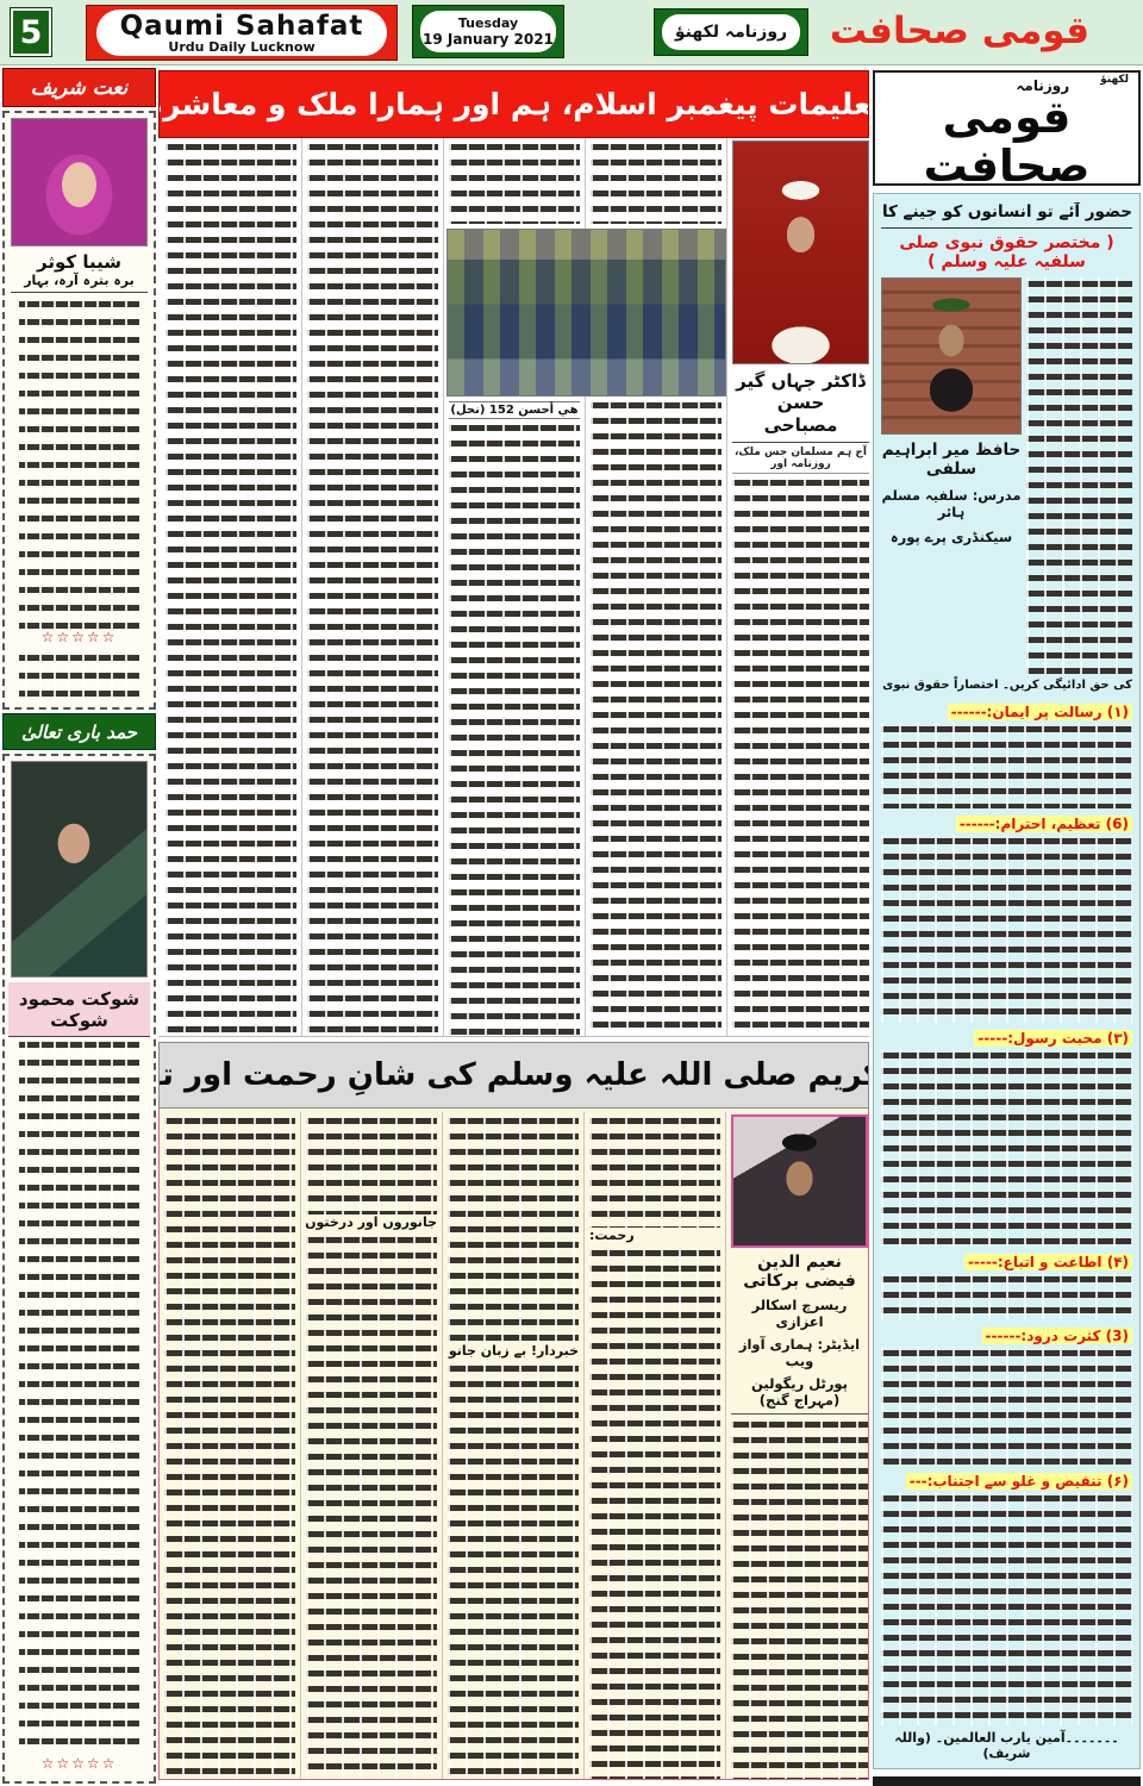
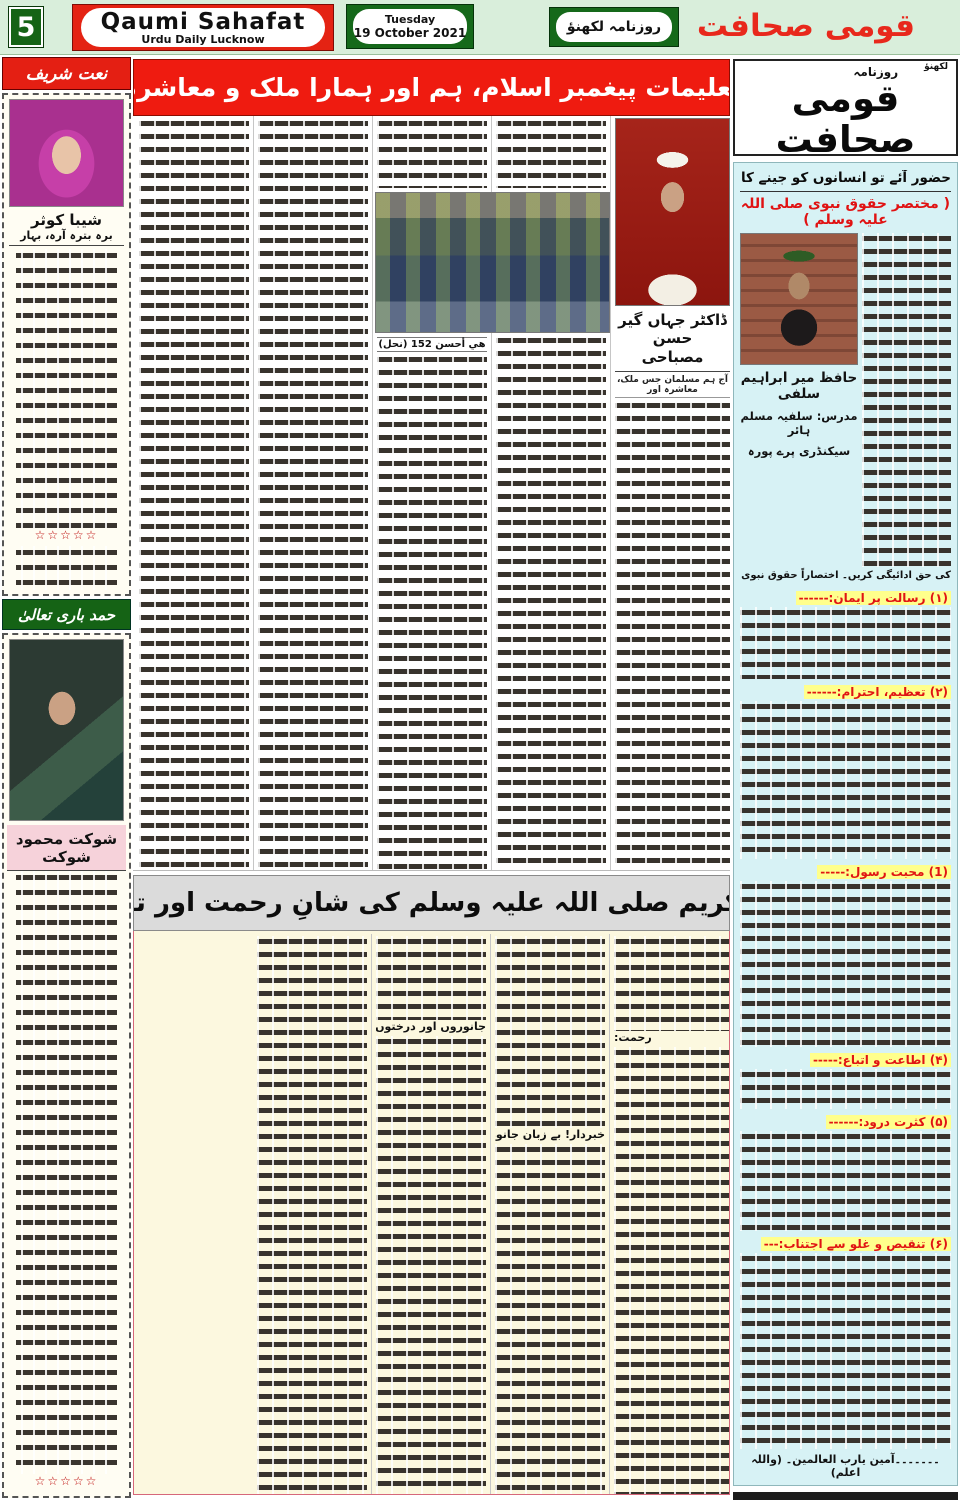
  5
  Qaumi Sahafat
  Urdu Daily Lucknow
  Tuesday
- 19 January 2021
+ 19 October 2021
  روزنامہ لکھنؤ
  قومی صحافت
  نعت شریف
  شیبا کوثر
  برہ بترہ آرہ، بہار
  ☆☆☆☆☆
  حمد باری تعالیٰ
  شوکت محمود شوکت
  ☆☆☆☆☆
  علیمات پیغمبر اسلام، ہم اور ہمارا ملک و معاشر
  ڈاکٹر جہاں گیر حسن
  مصباحی
- آج ہم مسلمان جس ملک، روزنامہ اور
+ آج ہم مسلمان جس ملک، معاشرہ اور
  هي أحسن 152 (نحل)
  ریم صلی اللہ علیہ وسلم کی شانِ رحمت اور ت
- نعیم الدین فیضی برکاتی
- ریسرچ اسکالر اعزازی
- ایڈیٹر: ہماری آواز ویب
- پورٹل ریگولین (مہراج گنج)
  رحمت:
  خبردار! بے زبان جانو
  روزنامہ
  لکھنؤ
  قومی صحافت
  حضور آئے تو انسانوں کو جینے کا
- ( مختصر حقوق نبوی صلی سلفیہ علیہ وسلم )
+ ( مختصر حقوق نبوی صلی اللہ علیہ وسلم )
  حافظ میر ابراہیم سلفی
  مدرس: سلفیہ مسلم ہائر
  سیکنڈری پرے پورہ
  (۱) رسالت پر ایمان:------
- (6) تعظیم، احترام:------
+ (۲) تعظیم، احترام:------
- (۳) محبت رسول:-----
+ (1) محبت رسول:-----
  (۴) اطاعت و اتباع:-----
- (3) کثرت درود:------
+ (۵) کثرت درود:------
  (۶) تنقیص و غلو سے اجتناب:---
- ۔۔۔۔۔۔۔آمین یارب العالمین۔ (واللہ شریف)
+ ۔۔۔۔۔۔۔آمین یارب العالمین۔ (واللہ اعلم)
